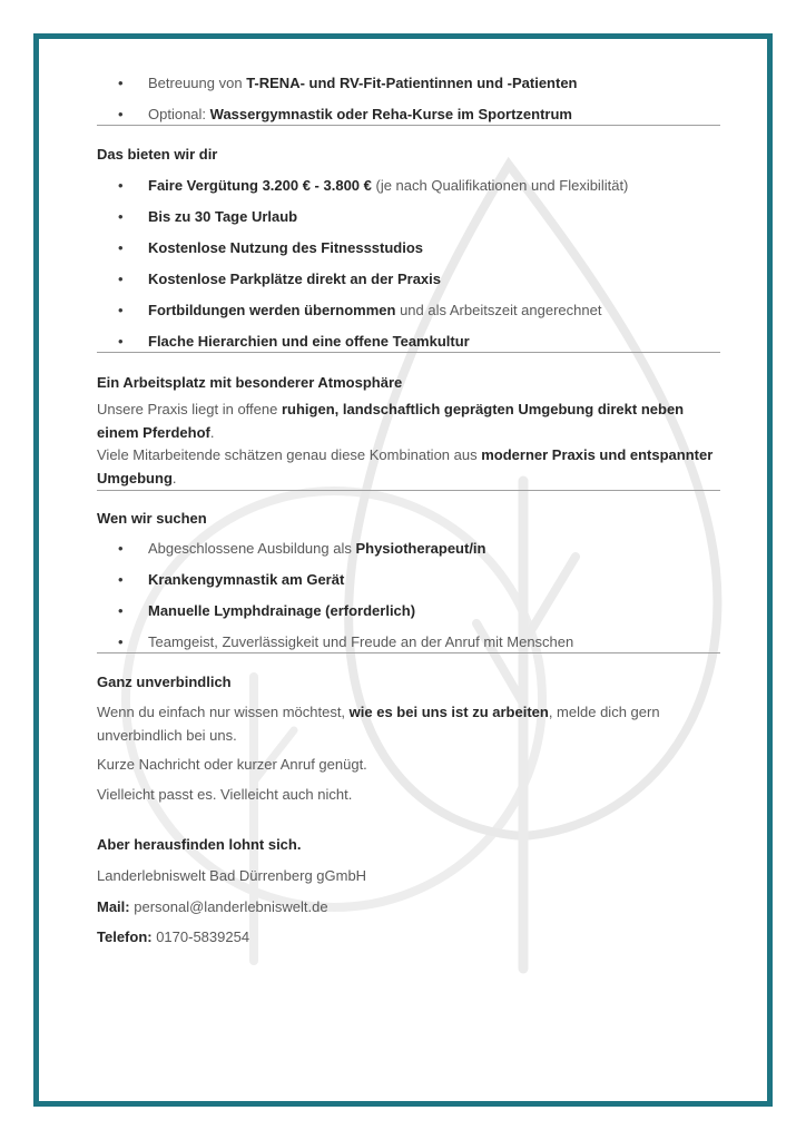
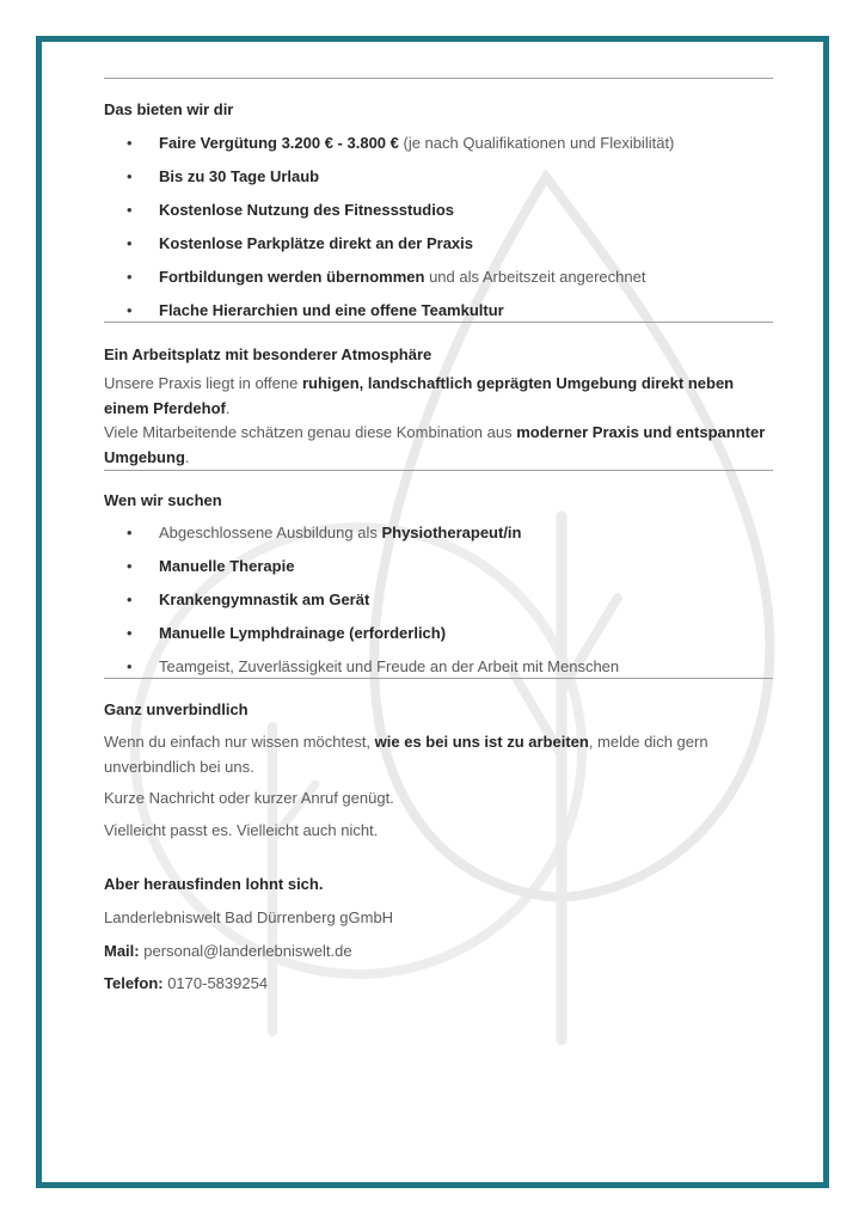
- Betreuung von T-RENA- und RV-Fit-Patientinnen und -Patienten
- Optional: Wassergymnastik oder Reha-Kurse im Sportzentrum
  Das bieten wir dir
  Faire Vergütung 3.200 € - 3.800 € (je nach Qualifikationen und Flexibilität)
  Bis zu 30 Tage Urlaub
  Kostenlose Nutzung des Fitnessstudios
  Kostenlose Parkplätze direkt an der Praxis
  Fortbildungen werden übernommen und als Arbeitszeit angerechnet
  Flache Hierarchien und eine offene Teamkultur
  Ein Arbeitsplatz mit besonderer Atmosphäre
  Unsere Praxis liegt in offene ruhigen, landschaftlich geprägten Umgebung direkt neben einem Pferdehof.
  Viele Mitarbeitende schätzen genau diese Kombination aus moderner Praxis und entspannter Umgebung.
  Wen wir suchen
  Abgeschlossene Ausbildung als Physiotherapeut/in
+ Manuelle Therapie
  Krankengymnastik am Gerät
  Manuelle Lymphdrainage (erforderlich)
- Teamgeist, Zuverlässigkeit und Freude an der Anruf mit Menschen
+ Teamgeist, Zuverlässigkeit und Freude an der Arbeit mit Menschen
  Ganz unverbindlich
  Wenn du einfach nur wissen möchtest, wie es bei uns ist zu arbeiten, melde dich gern unverbindlich bei uns.
  Kurze Nachricht oder kurzer Anruf genügt.
  Vielleicht passt es. Vielleicht auch nicht.
  Aber herausfinden lohnt sich.
  Landerlebniswelt Bad Dürrenberg gGmbH
  Mail: personal@landerlebniswelt.de
  Telefon: 0170-5839254
